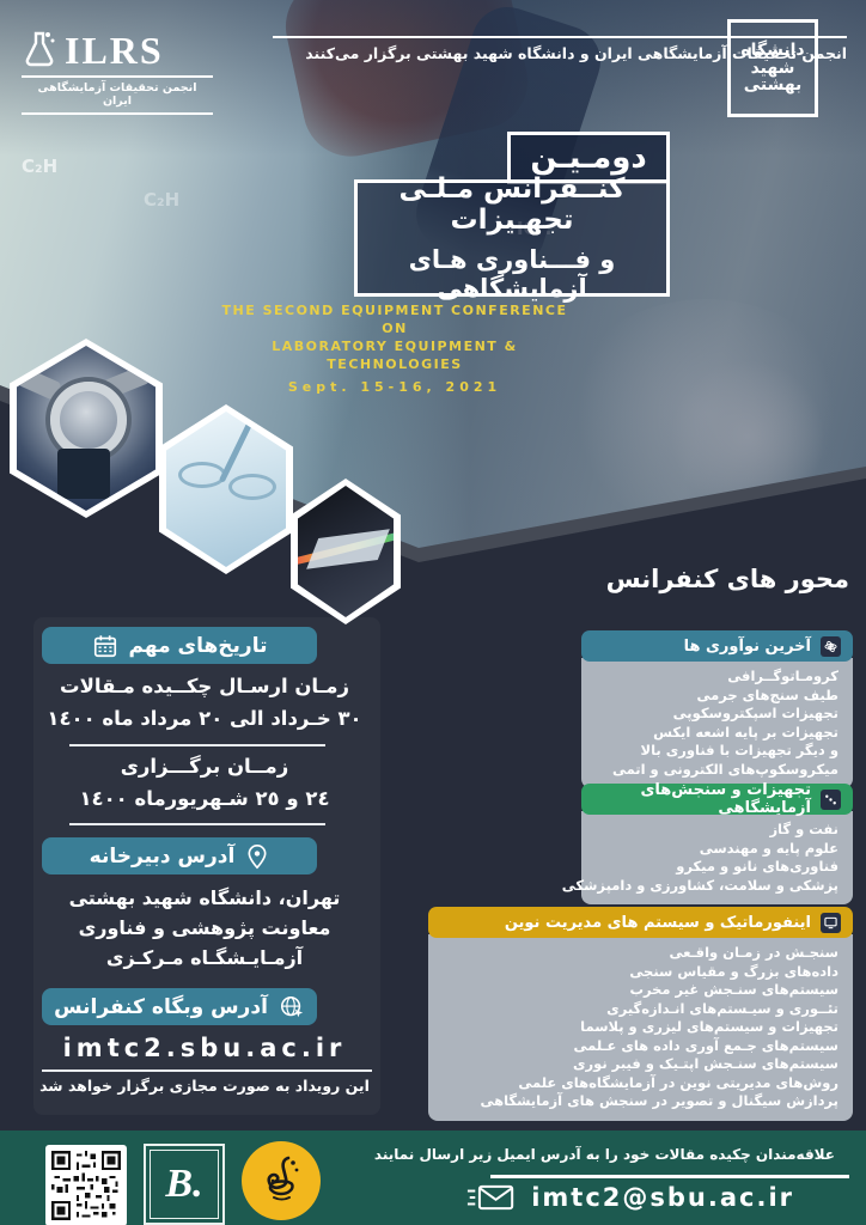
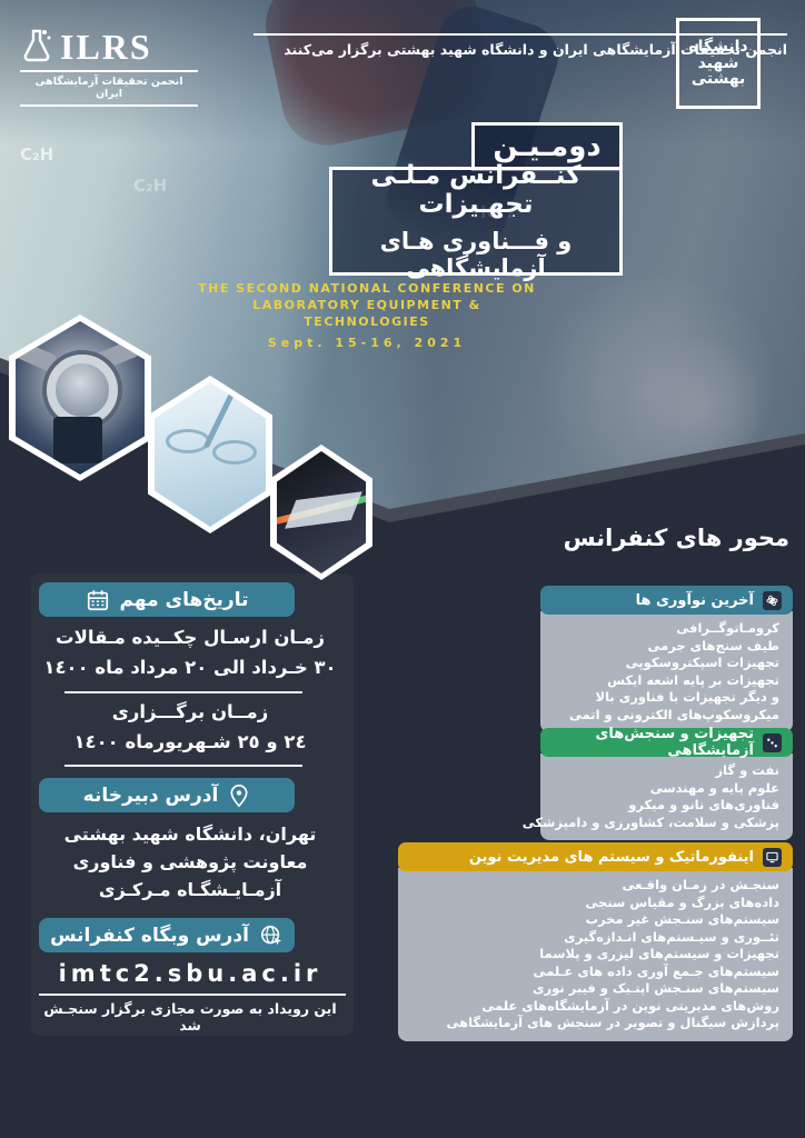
  C₂H
  C₂H
  HO :
  ILRS
  انجمن تحقیقات آزمایشگاهی ایران
  انجمن تحقیقات آزمایشگاهی ایران و دانشگاه شهید بهشتی برگزار می‌کنند
  دانشگاه
  شهید
  بهشتی
  دومـیـن
  کنــفرانس مـلـی تجهـیزات
  و فـــناوری هـای آزمایشگاهی
- THE SECOND EQUIPMENT CONFERENCE ON
+ THE SECOND NATIONAL CONFERENCE ON
  LABORATORY EQUIPMENT & TECHNOLOGIES
  Sept. 15-16, 2021
  محور های کنفرانس
  آخرین نوآوری ها
  کرومـاتوگــرافی
  طیف سنج‌های جرمی
  تجهیزات اسپکتروسکوپی
  تجهیزات بر پایه اشعه ایکس
  و دیگر تجهیزات با فناوری بالا
  میکروسکوپ‌های الکترونی و اتمی
  تجهیزات و سنجش‌های آزمایشگاهی
  نفت و گاز
  علوم پایه و مهندسی
  فناوری‌های نانو و میکرو
  پزشکی و سلامت، کشاورزی و دامپزشکی
  اینفورماتیک و سیستم های مدیریت نوین
  سنجـش در زمـان واقـعی
  داده‌های بزرگ و مقیاس سنجی
  سیستم‌های سنـجش غیر مخرب
  تئــوری و سیـستم‌های انـدازه‌گیری
  تجهیزات و سیستم‌های لیزری و پلاسما
  سیستم‌های جـمع آوری داده های عـلمی
  سیستم‌های سنـجش اپتـیک و فیبر نوری
  روش‌های مدیریتی نوین در آزمایشگاه‌های علمی
  پردازش سیگنال و تصویر در سنجش های آزمایشگاهی
  تاریخ‌های مهم
  زمـان ارسـال چکــیده مـقالات
  ٣٠ خـرداد الی ٢٠ مرداد ماه ١٤٠٠
  زمــان برگـــزاری
  ٢٤ و ٢٥ شـهریورماه ١٤٠٠
  آدرس دبیرخانه
  تهران، دانشگاه شهید بهشتی
  معاونت پژوهشی و فناوری
  آزمـایـشگـاه مـرکـزی
  آدرس وبگاه کنفرانس
  imtc2.sbu.ac.ir
- این رویداد به صورت مجازی برگزار خواهد شد
+ این رویداد به صورت مجازی برگزار سنجـش شد
- B.
- علاقه‌مندان چکیده مقالات خود را به آدرس ایمیل زیر ارسال نمایند
- imtc2@sbu.ac.ir
